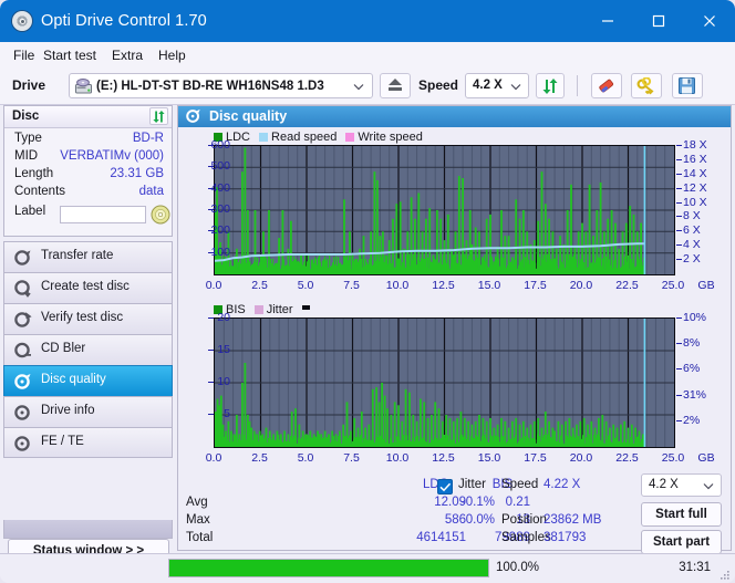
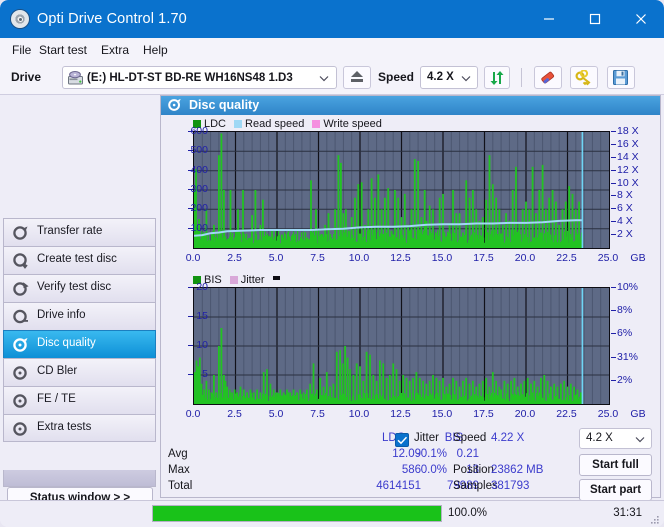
  Opti Drive Control 1.70
  File
  Start test
  Extra
  Help
  Drive
  (E:) HL-DT-ST BD-RE WH16NS48 1.D3
  Speed
  4.2 X
- Disc
- Type
- BD-R
- MID
- VERBATIMv (000)
- Length
- 23.31 GB
- Contents
- data
- Label
  Transfer rate
  Create test disc
  Verify test disc
- CD Bler
+ Drive info
  Disc quality
- Drive info
+ CD Bler
  FE / TE
+ Extra tests
  Status window > >
  Disc quality
  LDC Read speed Write speed
  100
  200
  300
  400
  500
  600
  2 X
  4 X
  6 X
  8 X
  10 X
  12 X
  14 X
  16 X
  18 X
  0.0
  2.5
  5.0
  7.5
  10.0
  12.5
  15.0
  17.5
  20.0
  22.5
  25.0
  GB
  BIS Jitter
  5
  10
  15
  20
  2%
  31%
  6%
  8%
  10%
  0.0
  2.5
  5.0
  7.5
  10.0
  12.5
  15.0
  17.5
  20.0
  22.5
  25.0
  GB
  BIS
  Avg
  Max
  Total
  12.09
  586
  4614151
  0.21
  13
  79989
  Jitter
  -0.1%
  0.0%
  Speed
  Position
  Samples
  4.22 X
  23862 MB
  381793
  4.2 X
  Start full
  Start part
  100.0%
  31:31
